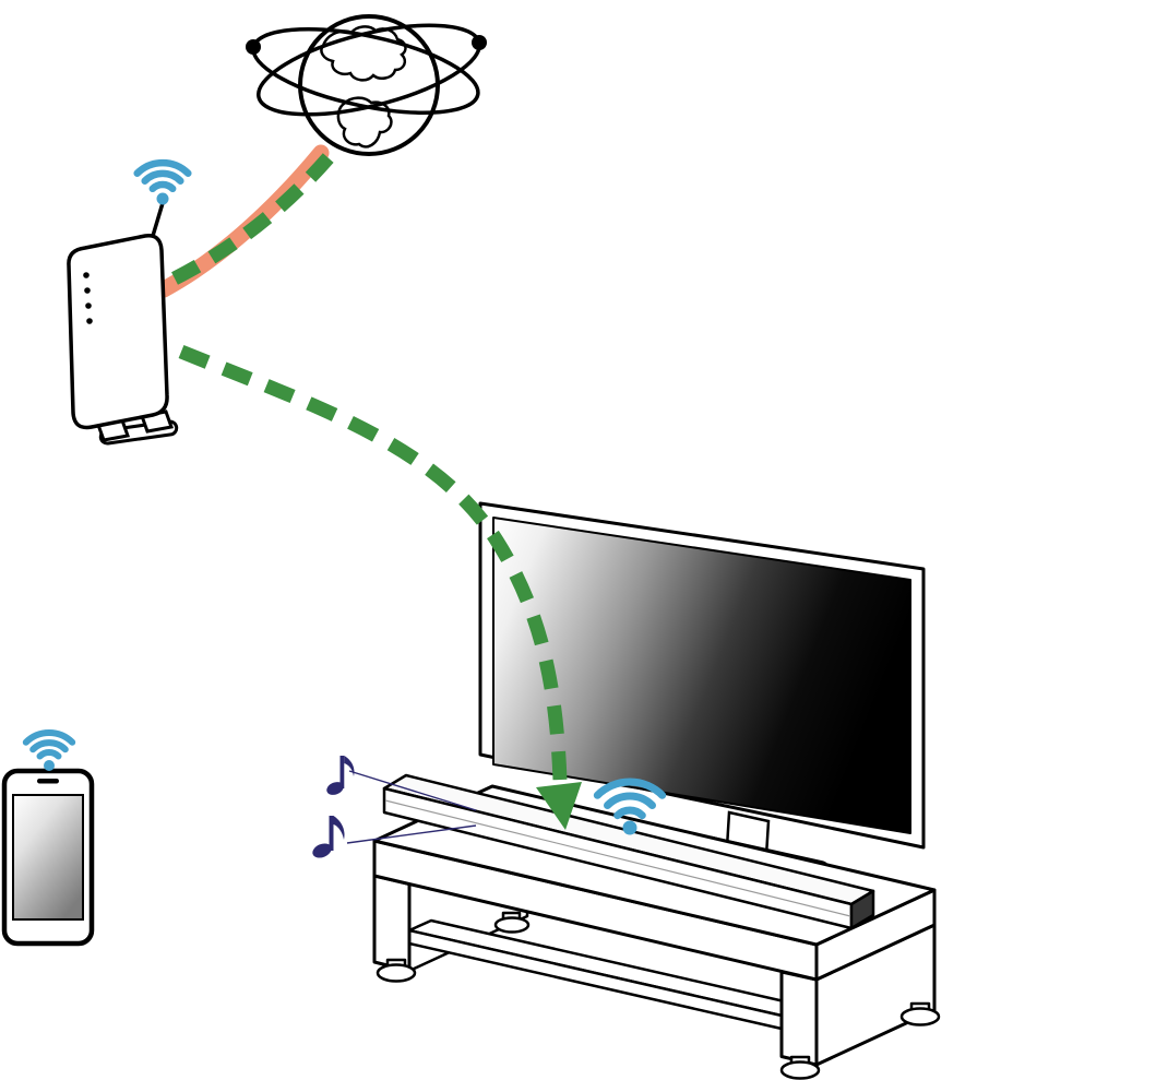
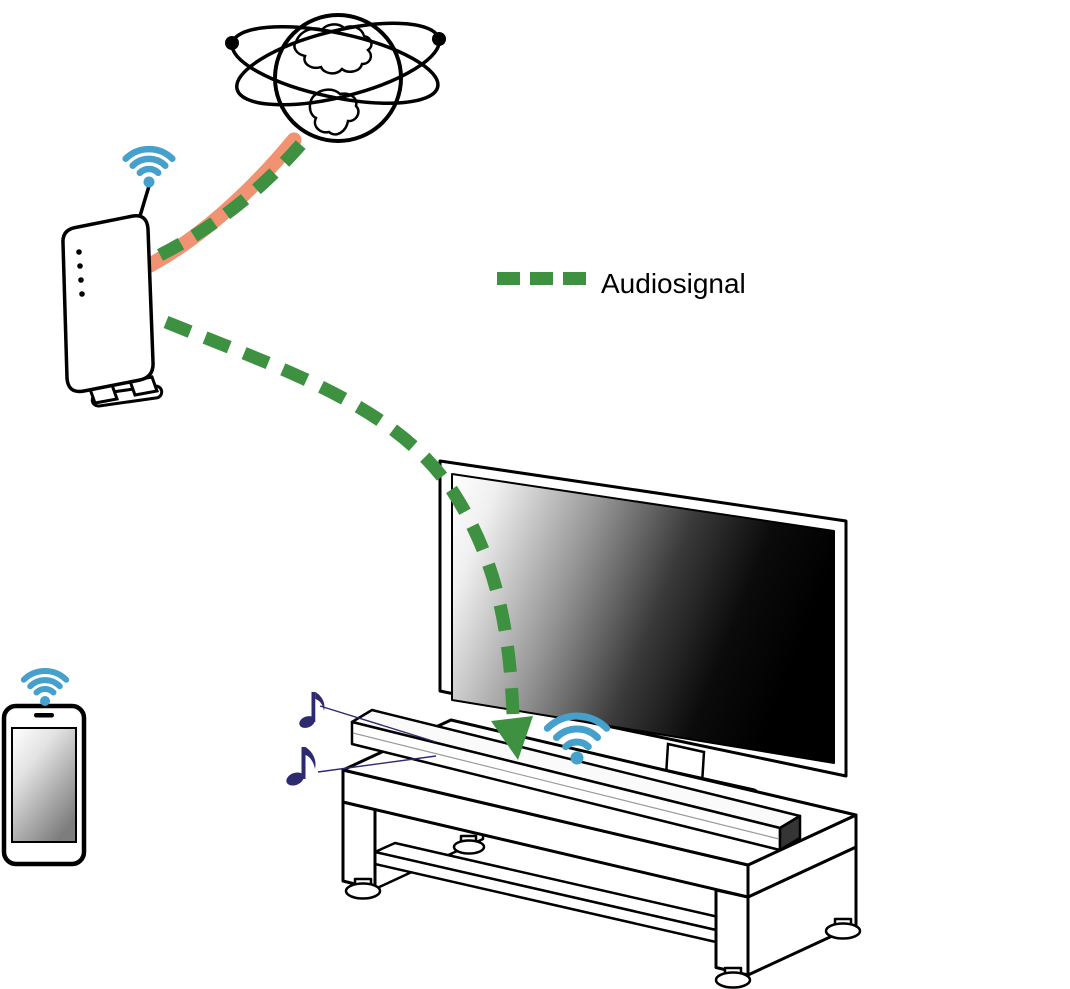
+ Audiosignal
